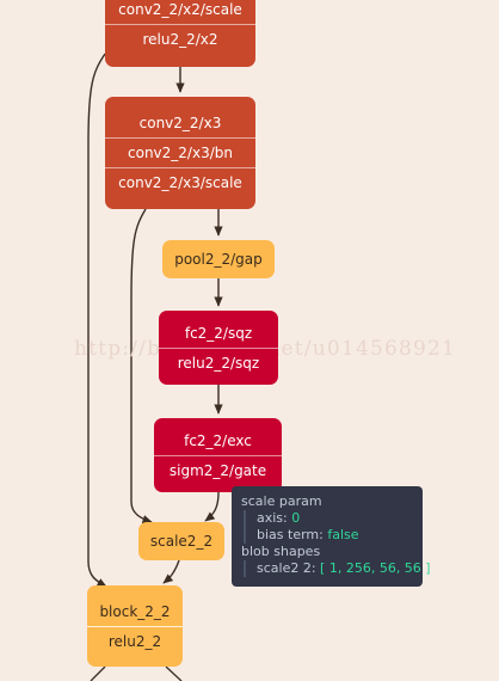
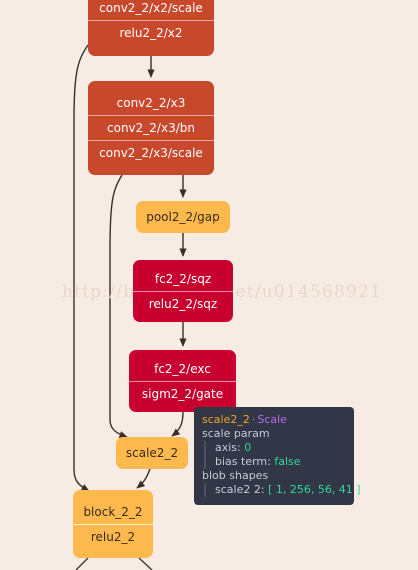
  conv2_2/x2/scale
  relu2_2/x2
  conv2_2/x3
  conv2_2/x3/bn
  conv2_2/x3/scale
  pool2_2/gap
  fc2_2/sqz
  relu2_2/sqz
  fc2_2/exc
  sigm2_2/gate
  scale2_2
  block_2_2
  relu2_2
+ scale2_2 · Scale
  scale param
  axis: 0
  bias term: false
  blob shapes
- scale2 2: [ 1, 256, 56, 56 ]
+ scale2 2: [ 1, 256, 56, 41 ]
